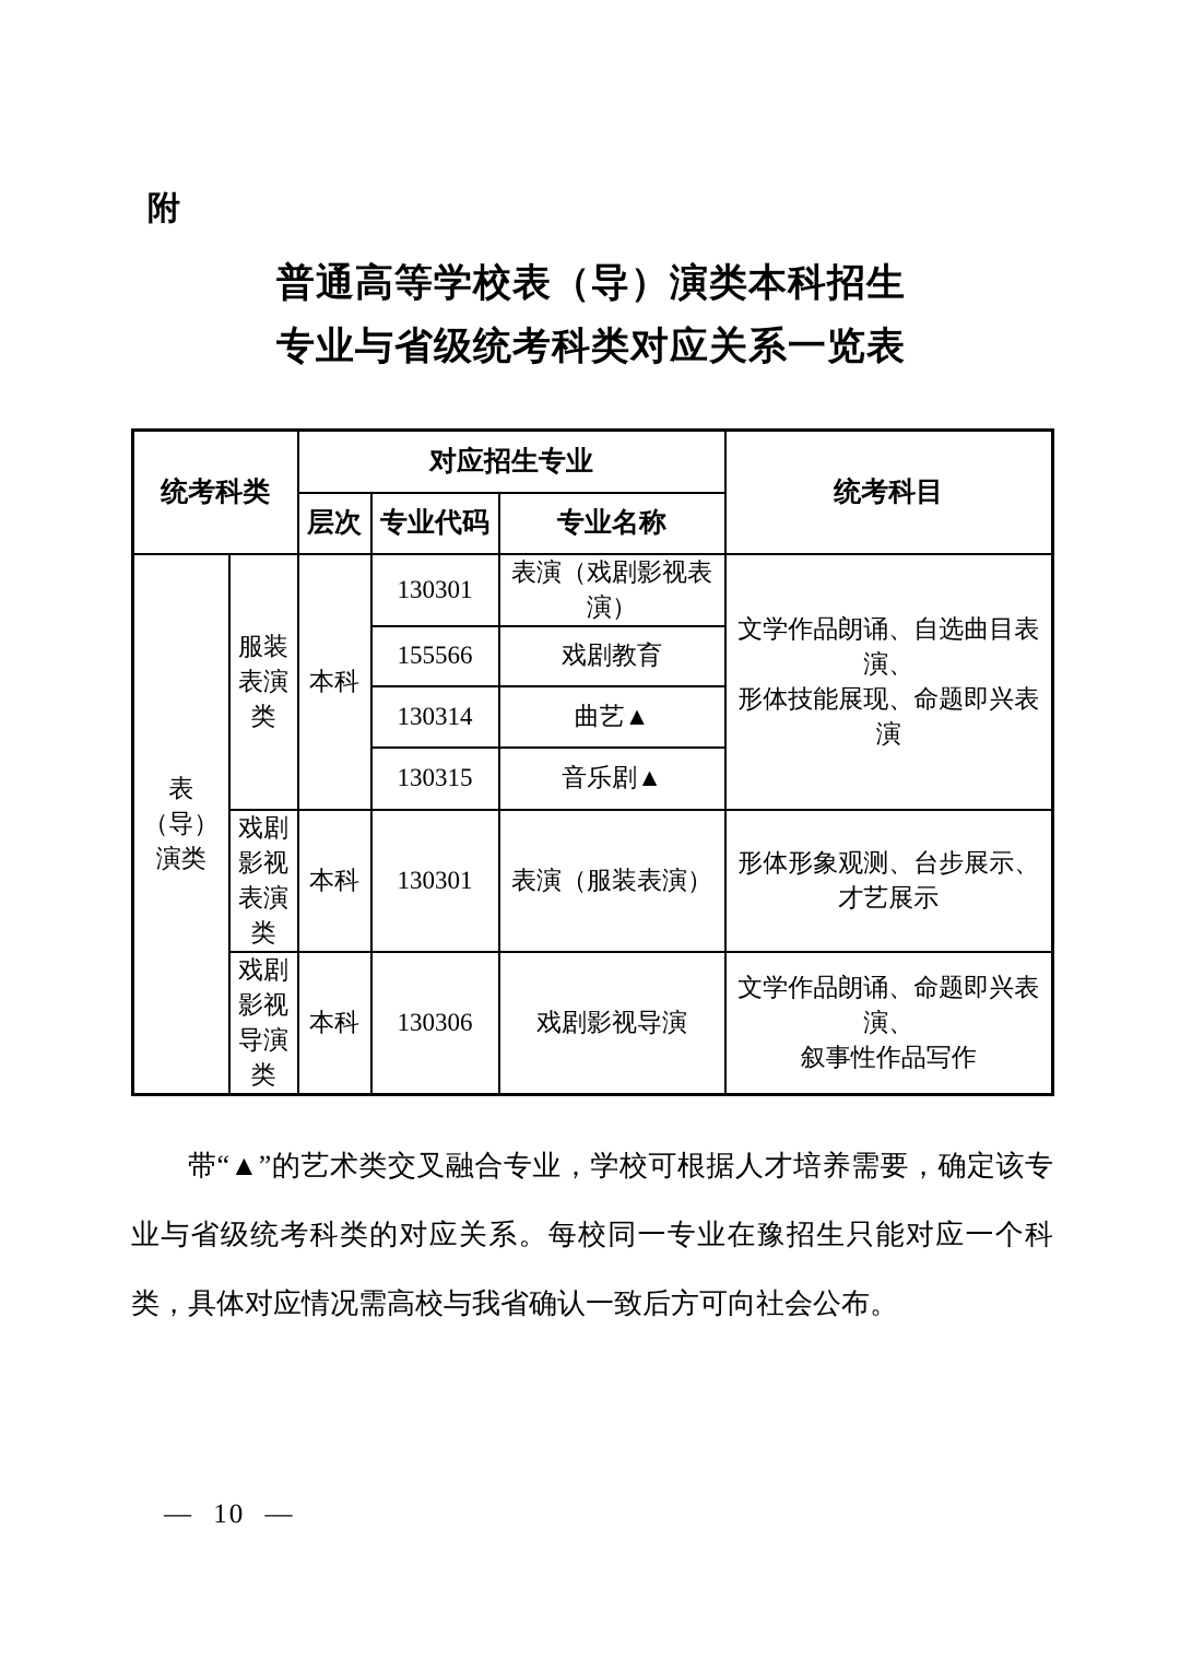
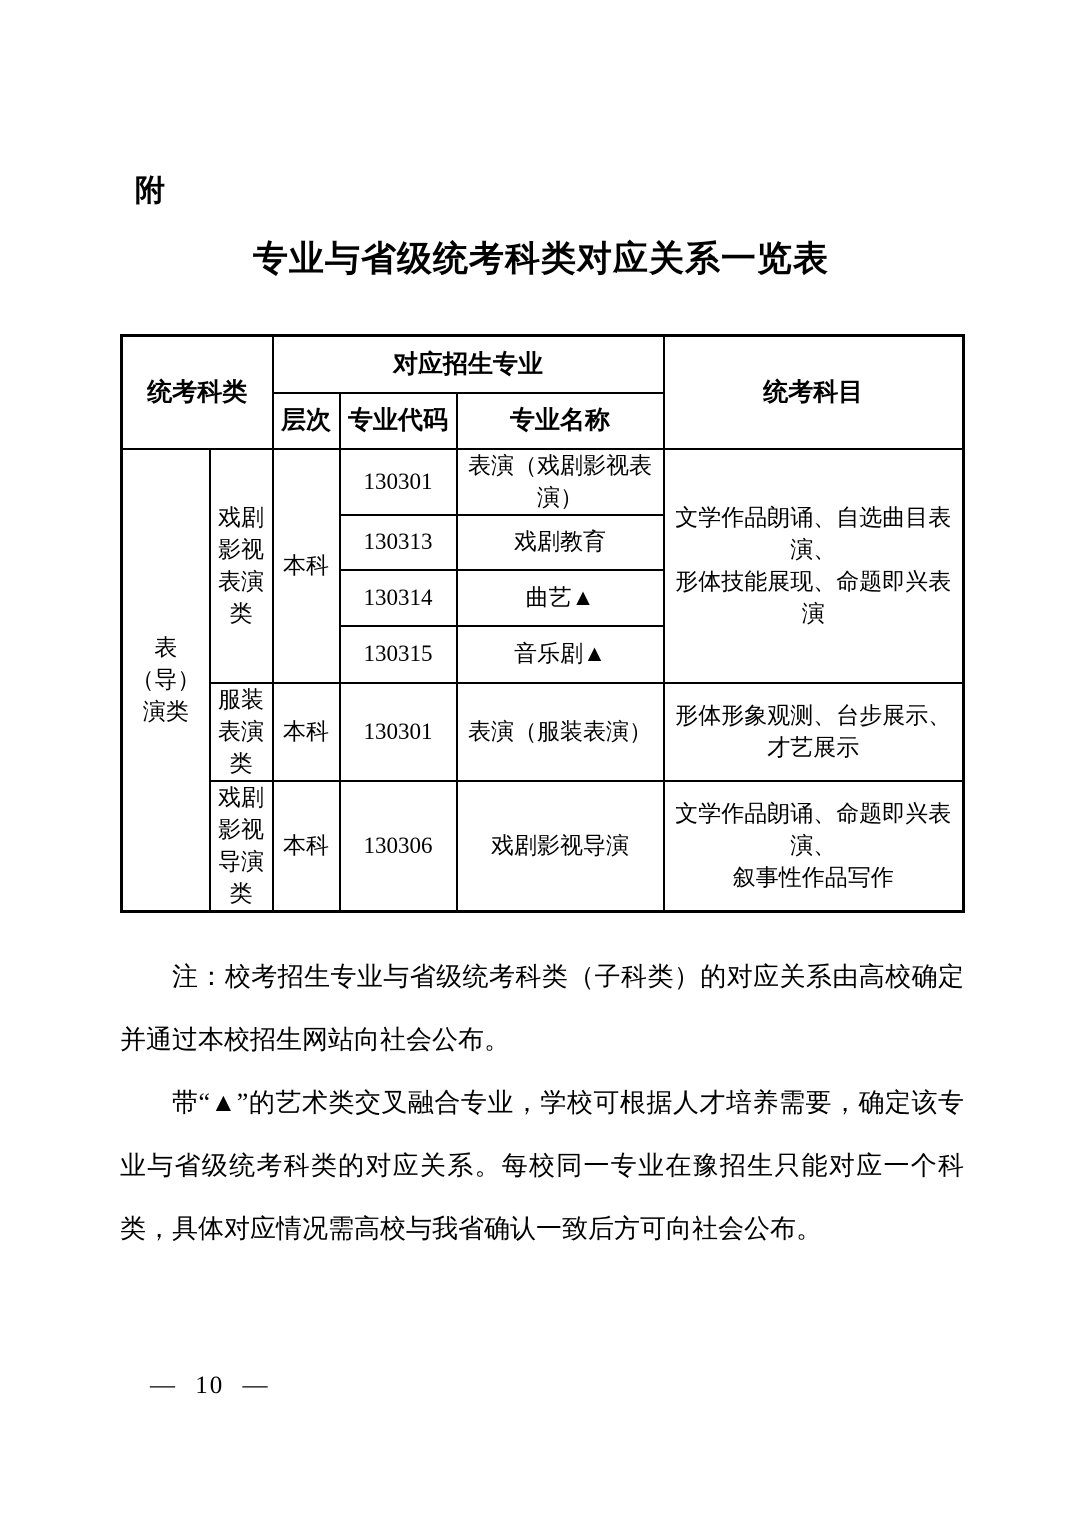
  附
- 普通高等学校表（导）演类本科招生
  专业与省级统考科类对应关系一览表
  统考科类	对应招生专业	统考科目
  层次	专业代码	专业名称
- 表（导） 演类	服装 表演 类	本科	130301	表演（戏剧影视表演）	文学作品朗诵、自选曲目表演、 形体技能展现、命题即兴表演
+ 表（导） 演类	戏剧 影视 表演 类	本科	130301	表演（戏剧影视表演）	文学作品朗诵、自选曲目表演、 形体技能展现、命题即兴表演
- 155566	戏剧教育
+ 130313	戏剧教育
  130314	曲艺▲
  130315	音乐剧▲
- 戏剧 影视 表演 类	本科	130301	表演（服装表演）	形体形象观测、台步展示、 才艺展示
+ 服装 表演 类	本科	130301	表演（服装表演）	形体形象观测、台步展示、 才艺展示
  戏剧 影视 导演 类	本科	130306	戏剧影视导演	文学作品朗诵、命题即兴表演、 叙事性作品写作
+ 注：校考招生专业与省级统考科类（子科类）的对应关系由高校确定并通过本校招生网站向社会公布。
  带“▲”的艺术类交叉融合专业，学校可根据人才培养需要，确定该专业与省级统考科类的对应关系。每校同一专业在豫招生只能对应一个科类，具体对应情况需高校与我省确认一致后方可向社会公布。
  — 10 —
